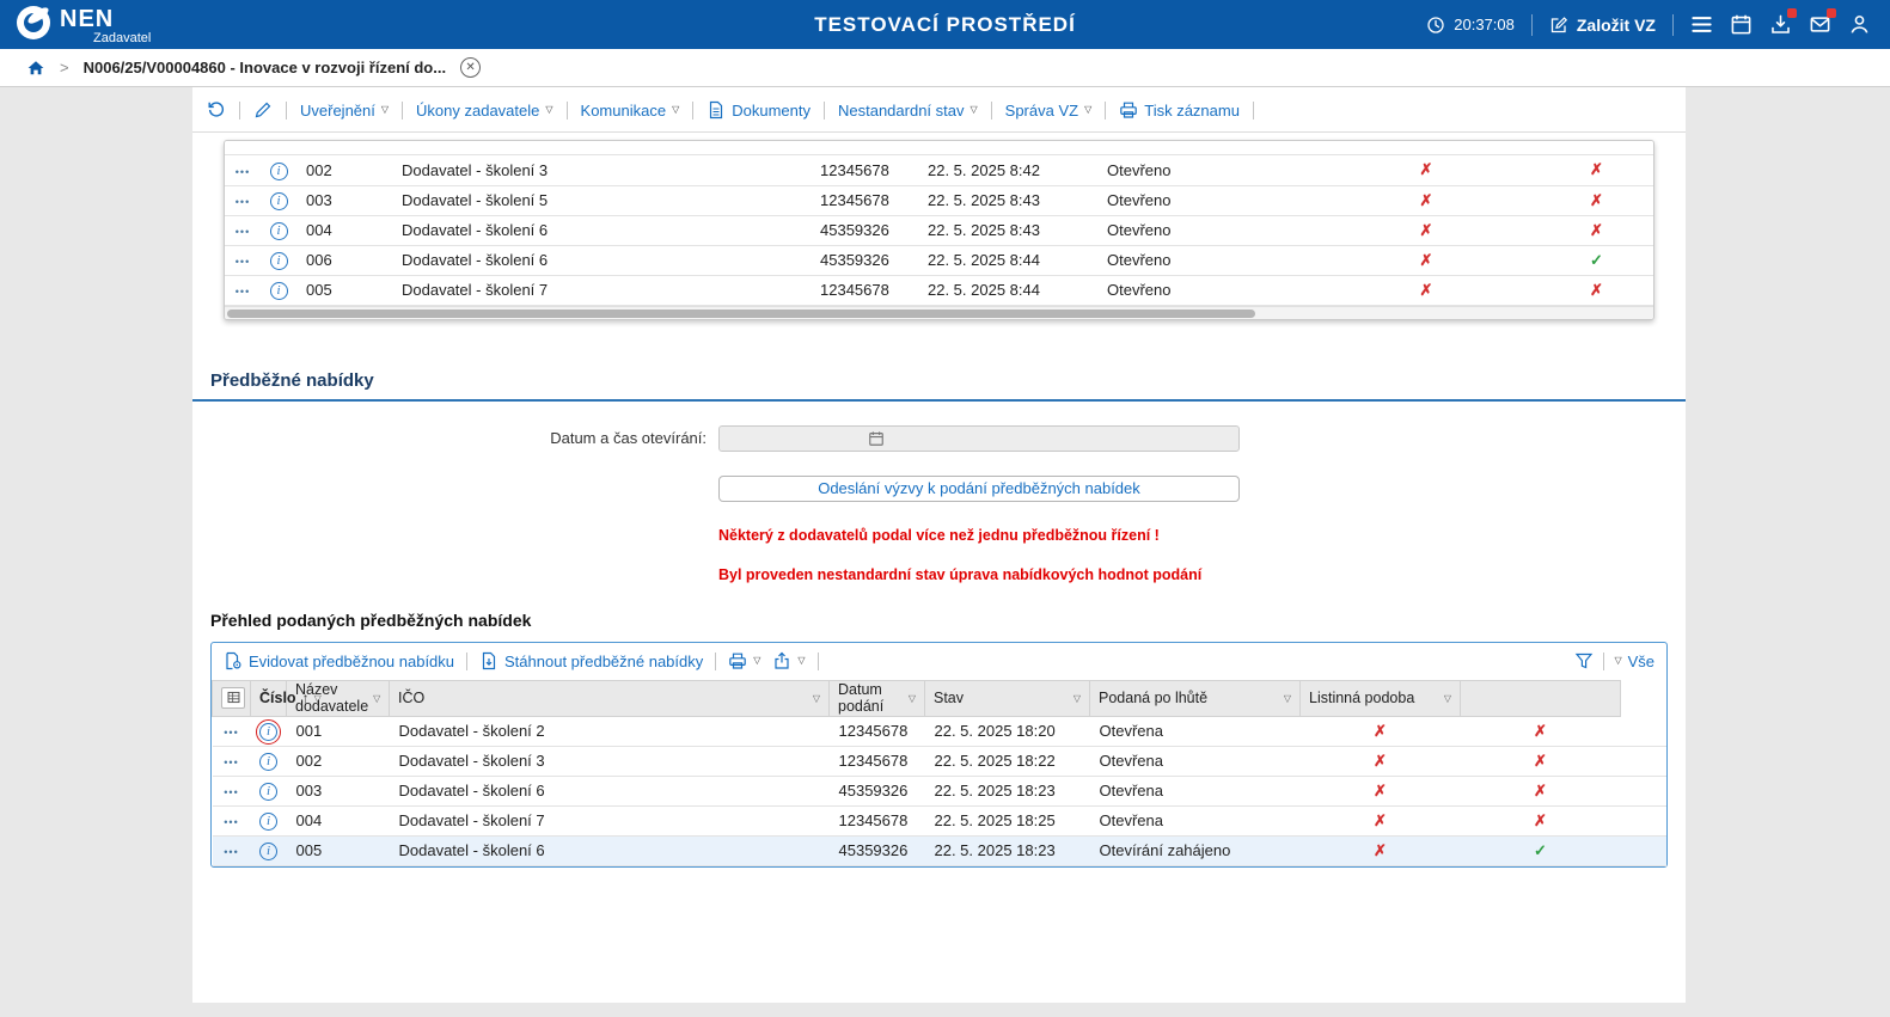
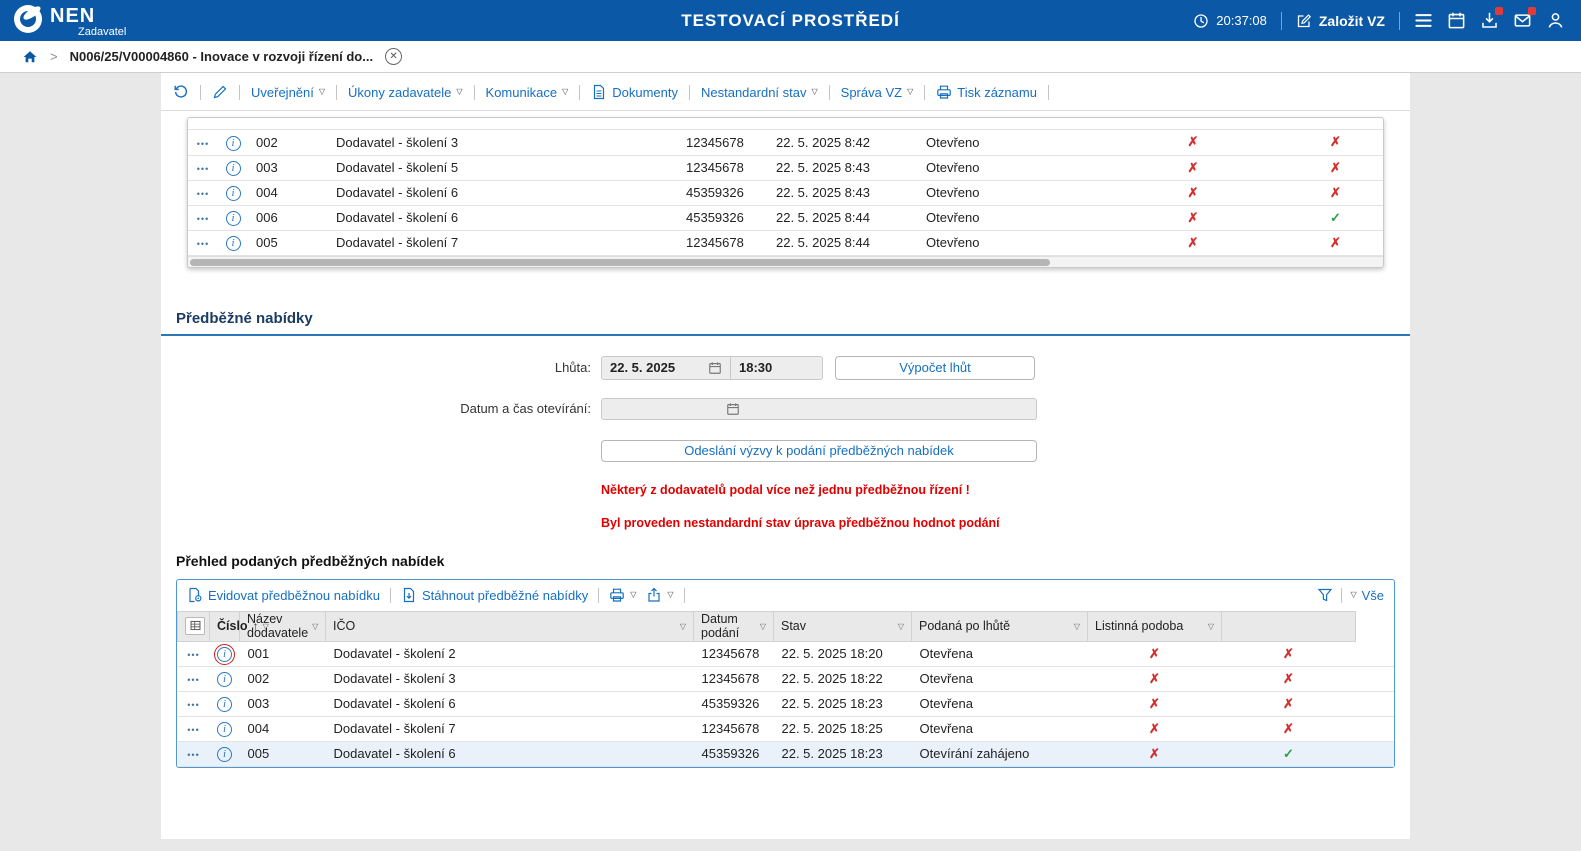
  NEN
  Zadavatel
  TESTOVACÍ PROSTŘEDÍ
  20:37:08
  Založit VZ
  >
  N006/25/V00004860 - Inovace v rozvoji řízení do...
  ✕
  Uveřejnění
  ▽
  Úkony zadavatele
  ▽
  Komunikace
  ▽
  Dokumenty
  Nestandardní stav
  ▽
  Správa VZ
  ▽
  Tisk záznamu
  •••	i	002	Dodavatel - školení 3	12345678	22. 5. 2025 8:42	Otevřeno	✗	✗
  •••	i	003	Dodavatel - školení 5	12345678	22. 5. 2025 8:43	Otevřeno	✗	✗
  •••	i	004	Dodavatel - školení 6	45359326	22. 5. 2025 8:43	Otevřeno	✗	✗
  •••	i	006	Dodavatel - školení 6	45359326	22. 5. 2025 8:44	Otevřeno	✗	✓
  •••	i	005	Dodavatel - školení 7	12345678	22. 5. 2025 8:44	Otevřeno	✗	✗
  Předběžné nabídky
+ Lhůta:
+ 22. 5. 2025
+ 18:30
+ Výpočet lhůt
  Datum a čas otevírání:
  Odeslání výzvy k podání předběžných nabídek
  Některý z dodavatelů podal více než jednu předběžnou řízení !
- Byl proveden nestandardní stav úprava nabídkových hodnot podání
+ Byl proveden nestandardní stav úprava předběžnou hodnot podání
  Přehled podaných předběžných nabídek
  Evidovat předběžnou nabídku
  Stáhnout předběžné nabídky
  ▽
  ▽
  ▽
  Vše
  	Číslo ↑ ▽	Název dodavatele▽	IČO ▽	Datum podání▽	Stav ▽	Podaná po lhůtě ▽	Listinná podoba ▽
  •••	i	001	Dodavatel - školení 2	12345678	22. 5. 2025 18:20	Otevřena	✗	✗
  •••	i	002	Dodavatel - školení 3	12345678	22. 5. 2025 18:22	Otevřena	✗	✗
  •••	i	003	Dodavatel - školení 6	45359326	22. 5. 2025 18:23	Otevřena	✗	✗
  •••	i	004	Dodavatel - školení 7	12345678	22. 5. 2025 18:25	Otevřena	✗	✗
  •••	i	005	Dodavatel - školení 6	45359326	22. 5. 2025 18:23	Otevírání zahájeno	✗	✓
